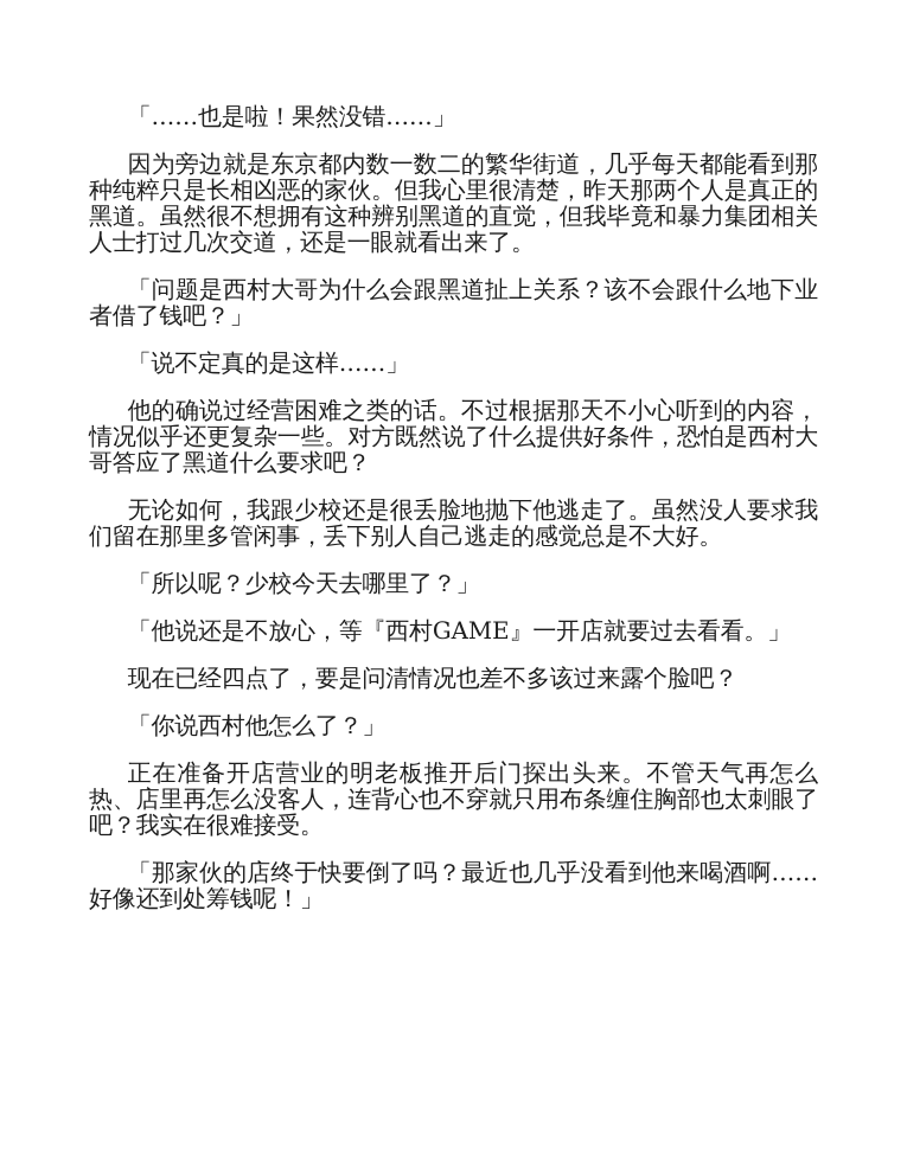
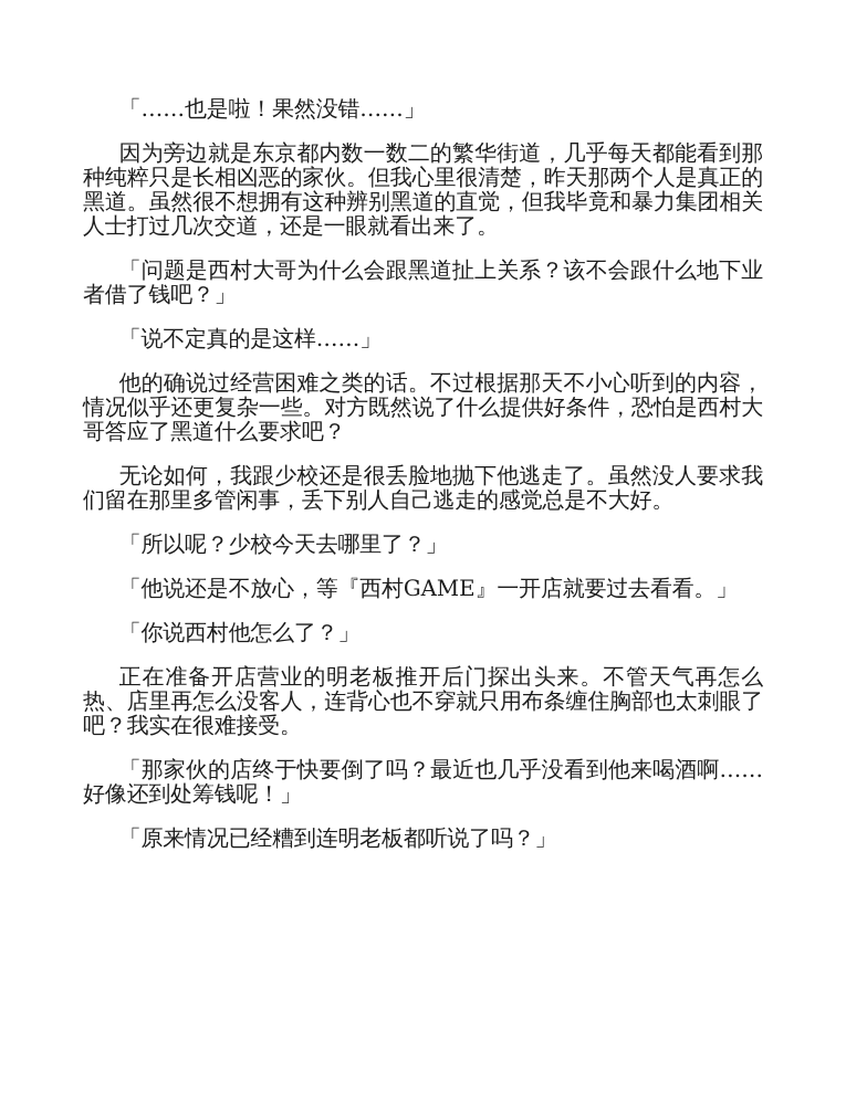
  「……也是啦！果然没错……」
  因为旁边就是东京都内数一数二的繁华街道，几乎每天都能看到那种纯粹只是长相凶恶的家伙。但我心里很清楚，昨天那两个人是真正的黑道。虽然很不想拥有这种辨别黑道的直觉，但我毕竟和暴力集团相关人士打过几次交道，还是一眼就看出来了。
  「问题是西村大哥为什么会跟黑道扯上关系？该不会跟什么地下业者借了钱吧？」
  「说不定真的是这样……」
  他的确说过经营困难之类的话。不过根据那天不小心听到的内容，情况似乎还更复杂一些。对方既然说了什么提供好条件，恐怕是西村大哥答应了黑道什么要求吧？
  无论如何，我跟少校还是很丢脸地抛下他逃走了。虽然没人要求我们留在那里多管闲事，丢下别人自己逃走的感觉总是不大好。
  「所以呢？少校今天去哪里了？」
  「他说还是不放心，等『西村GAME』一开店就要过去看看。」
- 现在已经四点了，要是问清情况也差不多该过来露个脸吧？
  「你说西村他怎么了？」
  正在准备开店营业的明老板推开后门探出头来。不管天气再怎么热、店里再怎么没客人，连背心也不穿就只用布条缠住胸部也太刺眼了吧？我实在很难接受。
  「那家伙的店终于快要倒了吗？最近也几乎没看到他来喝酒啊……好像还到处筹钱呢！」
+ 「原来情况已经糟到连明老板都听说了吗？」
